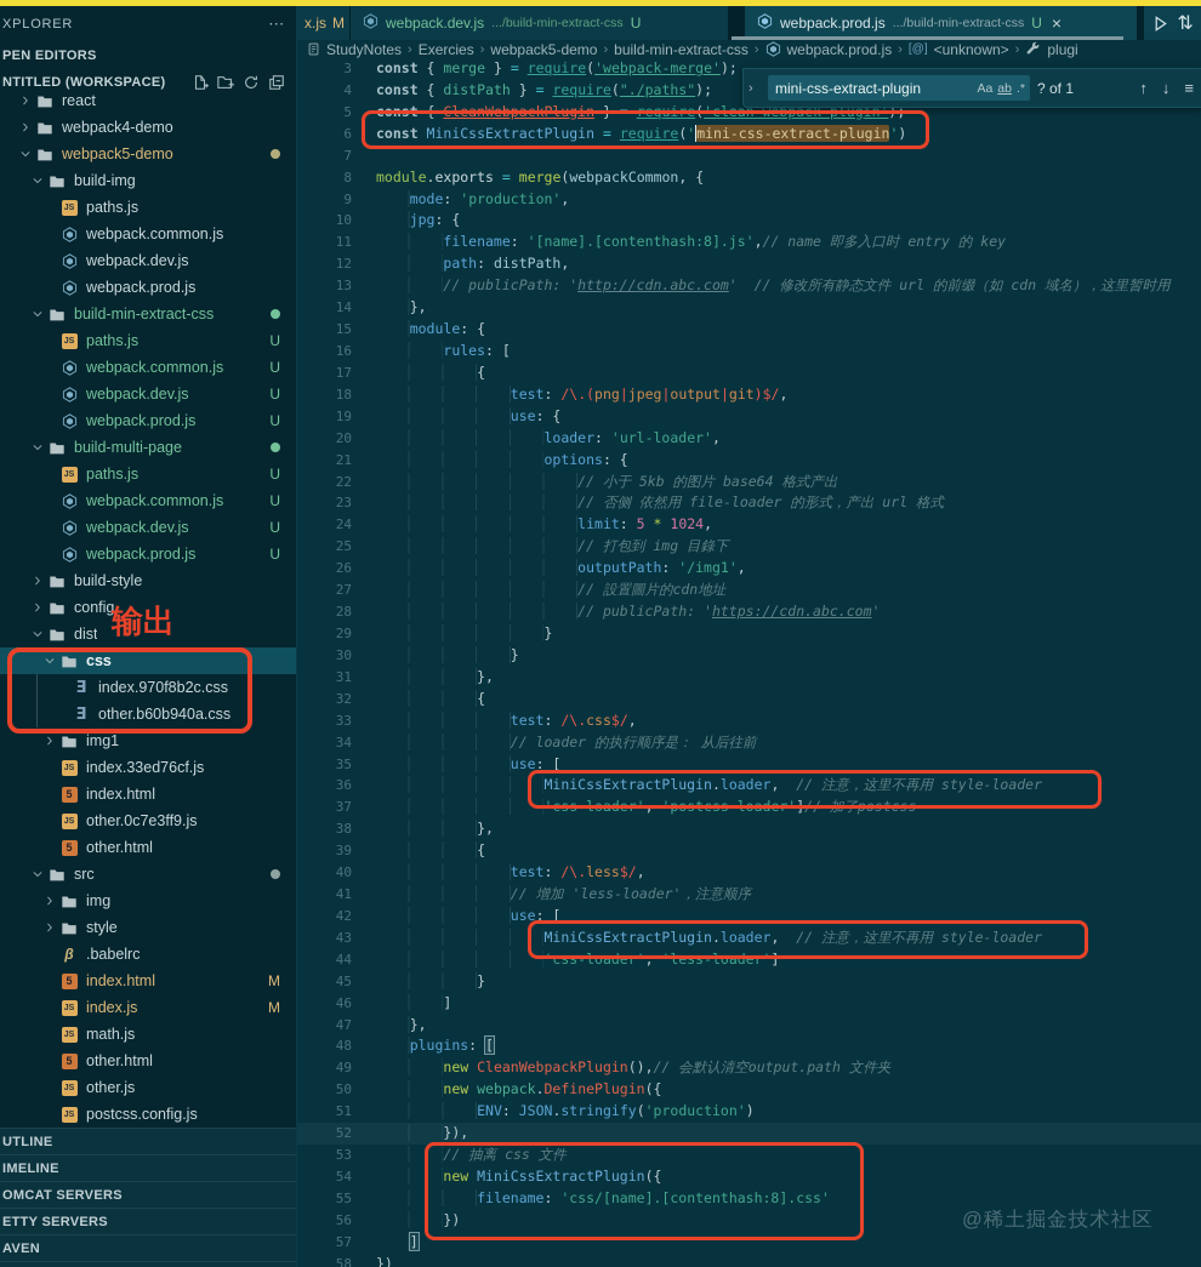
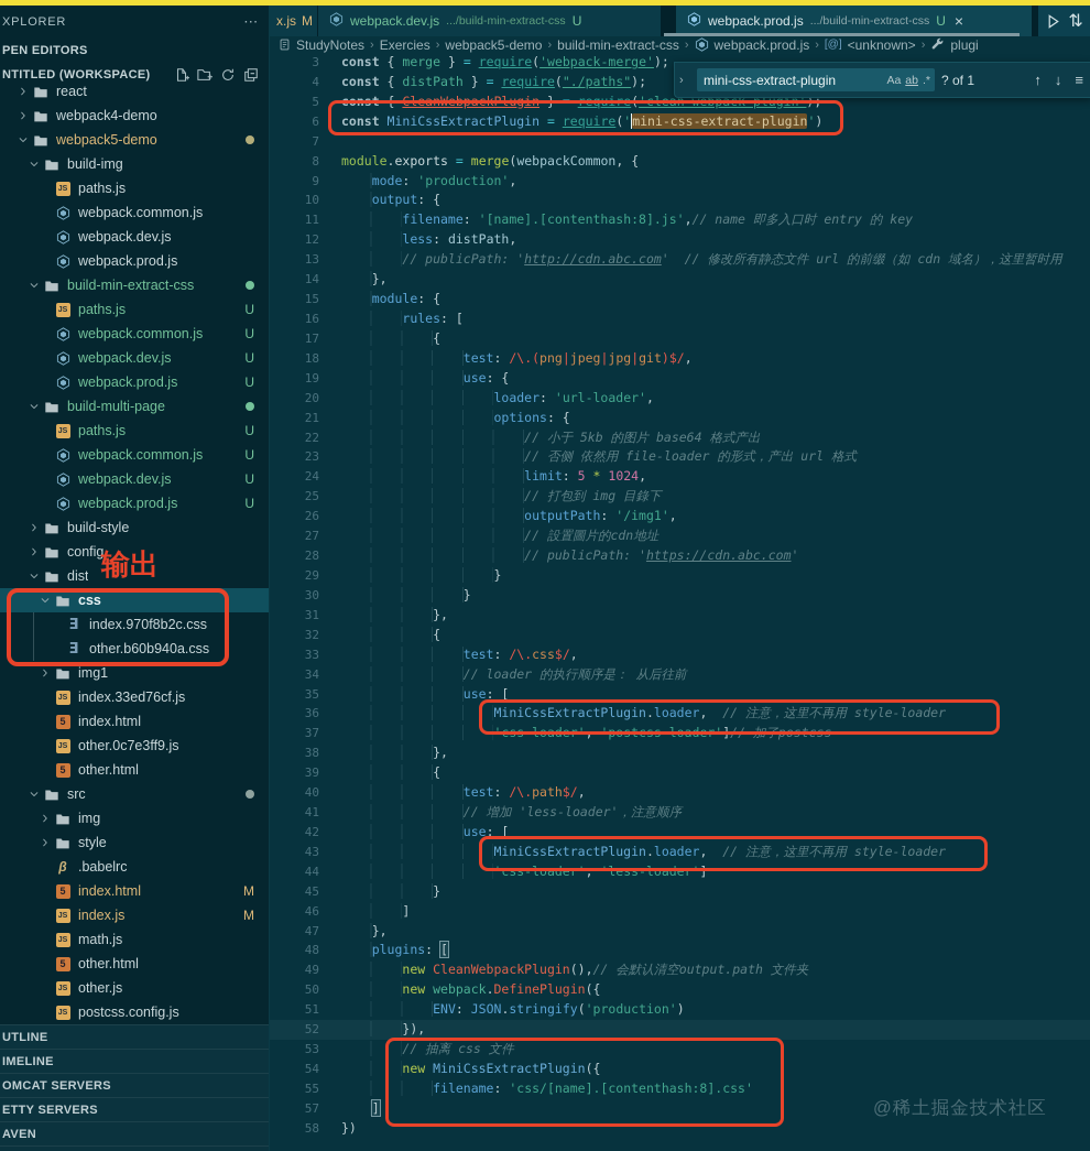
  XPLORER
  ⋯
  PEN EDITORS
  NTITLED (WORKSPACE)
  react
  webpack4-demo
  webpack5-demo
  build-img
  paths.js
  webpack.common.js
  webpack.dev.js
  webpack.prod.js
  build-min-extract-css
  paths.js
  U
  webpack.common.js
  U
  webpack.dev.js
  U
  webpack.prod.js
  U
  build-multi-page
  paths.js
  U
  webpack.common.js
  U
  webpack.dev.js
  U
  webpack.prod.js
  U
  build-style
  config
  dist
  css
  Ǝ
  index.970f8b2c.css
  Ǝ
  other.b60b940a.css
  img1
  index.33ed76cf.js
  5
  index.html
  other.0c7e3ff9.js
  5
  other.html
  src
  img
  style
  β
  .babelrc
  5
  index.html
  M
  index.js
  M
  math.js
  5
  other.html
  other.js
  postcss.config.js
  UTLINE
  IMELINE
  OMCAT SERVERS
  ETTY SERVERS
  AVEN
  输出
  x.js
  M
  webpack.dev.js
  .../build-min-extract-css
  U
  webpack.prod.js
  .../build-min-extract-css
  U
  ×
  ⇅
  StudyNotes
  ›
  Exercies
  ›
  webpack5-demo
  ›
  build-min-extract-css
  ›
  webpack.prod.js
  ›
  [@]
  <unknown>
  ›
  plugi
  3 const { merge } = require('webpack-merge');
  4 const { distPath } = require("./paths");
  5 const { CleanWebpackPlugin } = require('clean-webpack-plugin');
  6 const MiniCssExtractPlugin = require('mini-css-extract-plugin')
  7
  8 module.exports = merge(webpackCommon, {
  9 mode: 'production',
- 10 jpg: {
+ 10 output: {
  11 filename: '[name].[contenthash:8].js',// name 即多入口时 entry 的 key
- 12 path: distPath,
+ 12 less: distPath,
  13 // publicPath: 'http://cdn.abc.com' // 修改所有静态文件 url 的前缀（如 cdn 域名），这里暂时用
  14 },
  15 module: {
  16 rules: [
  17 {
- 18 test: /\.(png|jpeg|output|git)$/,
+ 18 test: /\.(png|jpeg|jpg|git)$/,
  19 use: {
  20 loader: 'url-loader',
  21 options: {
  22 // 小于 5kb 的图片 base64 格式产出
  23 // 否侧 依然用 file-loader 的形式，产出 url 格式
  24 limit: 5 * 1024,
  25 // 打包到 img 目錄下
  26 outputPath: '/img1',
  27 // 設置圖片的cdn地址
  28 // publicPath: 'https://cdn.abc.com'
  29 }
  30 }
  31 },
  32 {
  33 test: /\.css$/,
  34 // loader 的执行顺序是： 从后往前
  35 use: [
  36 MiniCssExtractPlugin.loader, // 注意，这里不再用 style-loader
  37 'css-loader', 'postcss-loader']// 加了postcss
  38 },
  39 {
- 40 test: /\.less$/,
+ 40 test: /\.path$/,
  41 // 增加 'less-loader'，注意顺序
  42 use: [
  43 MiniCssExtractPlugin.loader, // 注意，这里不再用 style-loader
  44 'css-loader', 'less-loader']
  45 }
  46 ]
  47 },
  48 plugins: [
  49 new CleanWebpackPlugin(),// 会默认清空output.path 文件夹
  50 new webpack.DefinePlugin({
  51 ENV: JSON.stringify('production')
  52 }),
  53 // 抽离 css 文件
  54 new MiniCssExtractPlugin({
  55 filename: 'css/[name].[contenthash:8].css'
- 56 })
  57 ]
  58 })
  ›
  mini-css-extract-plugin
  Aa
  ab
  .*
  ? of 1
  ↑
  ↓
  ≡
  @稀土掘金技术社区
